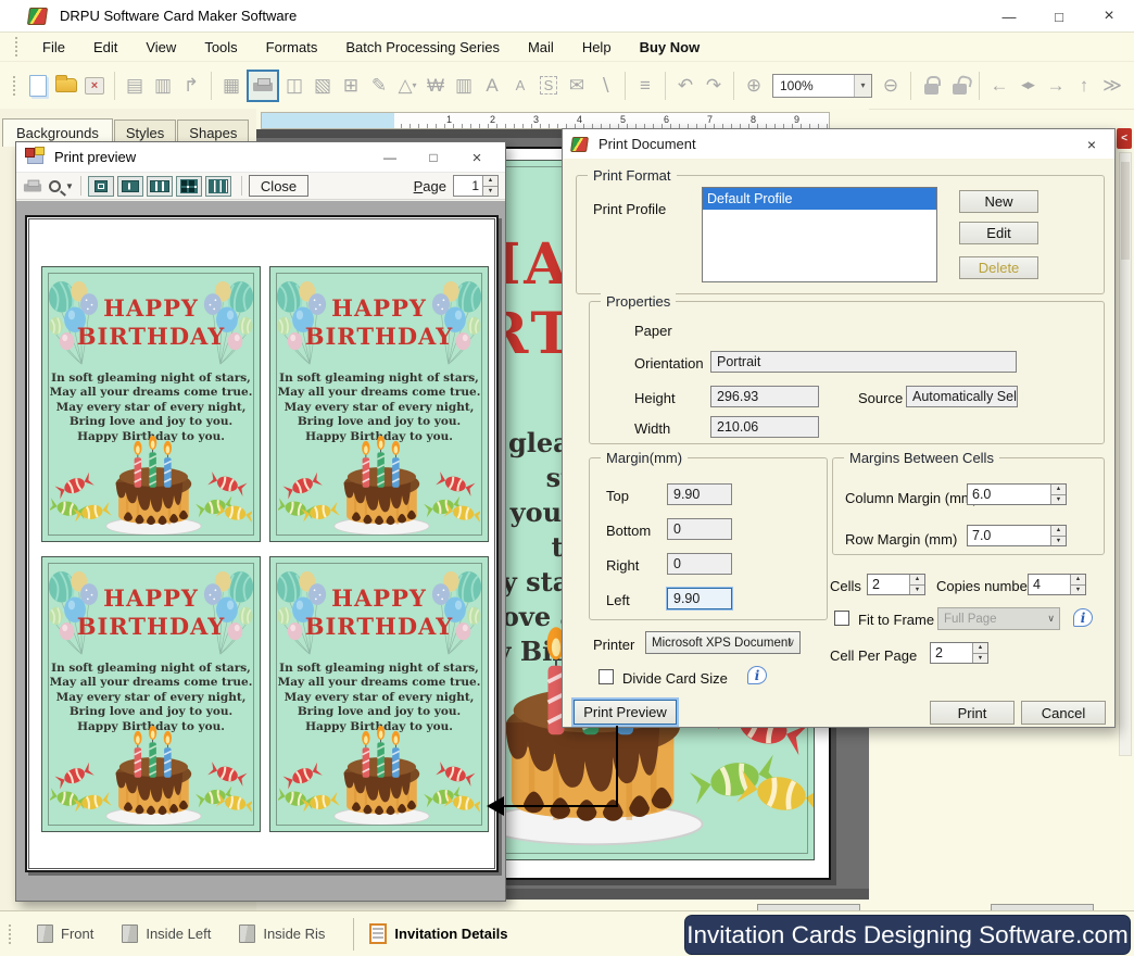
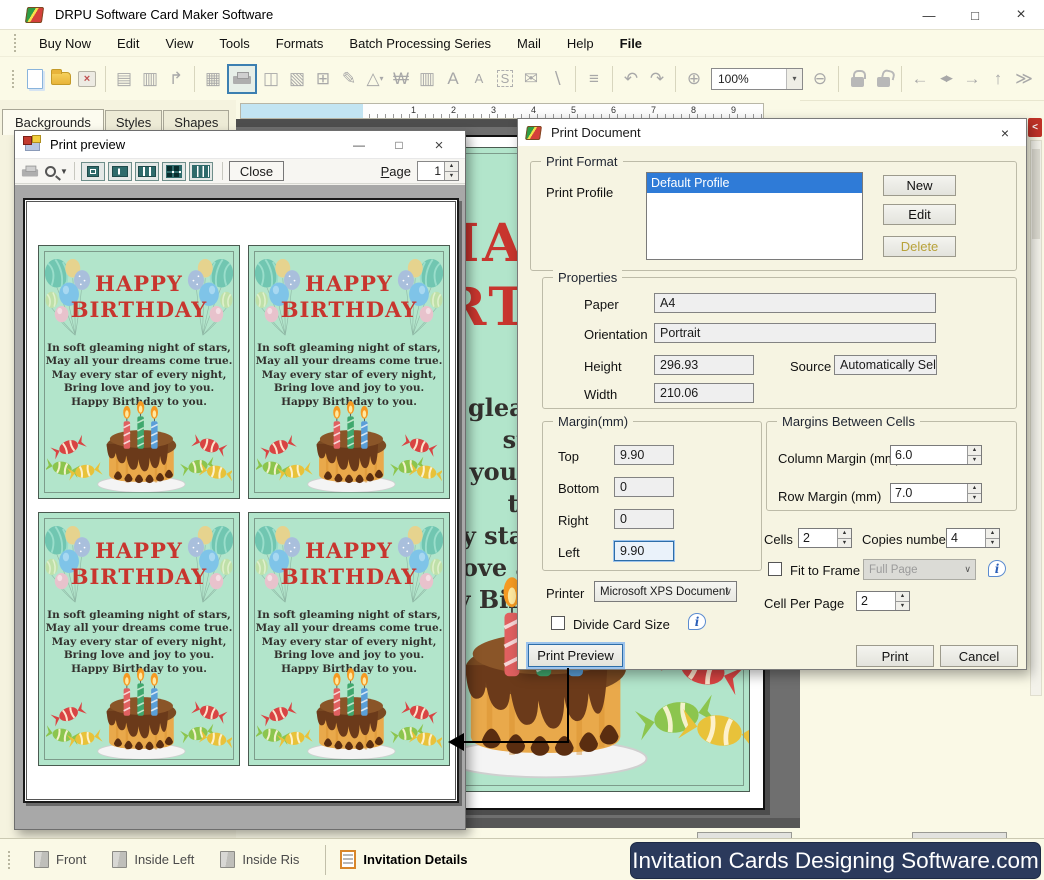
  DRPU Software Card Maker Software
  —
  □
  ×
- File
+ Buy Now
  Edit
  View
  Tools
  Formats
  Batch Processing Series
  Mail
  Help
- Buy Now
+ File
  ×
  ▤
  ▥
  ↱
  ▦
  ◫
  ▧
  ⊞
  ✎
  △
  ▾
  ₩
  ▥
  A
  A
  S
  ✉
  ∖
  ≡
  ↶
  ↷
  ⊕
  100%
  ▾
  ⊖
  ←
  ◀▶
  →
  ↑
  ≫
  Backgrounds
  Styles
  Shapes
  1
  2
  3
  4
  5
  6
  7
  8
  9
  <
  Print preview
  —
  □
  ×
  ▼
  Close
  Page
  1
  HAPPY
  BIRTHDAY
  In soft gleaming night of stars,
  May all your dreams come true.
  May every star of every night,
  Bring love and joy to you.
  Happy Birtday to you.
  HAPPY
  BIRTHDAY
  In soft gleaming night of stars,
  May all your dreams come true.
  May every star of every night,
  Bring love and joy to you.
  Happy Birtday to you.
  HAPPY
  BIRTHDAY
  In soft gleaming night of stars,
  May all your dreams come true.
  May every star of every night,
  Bring love and joy to you.
  Happy Birtday to you.
  HAPPY
  BIRTHDAY
  In soft gleaming night of stars,
  May all your dreams come true.
  May every star of every night,
  Bring love and joy to you.
  Happy Birtday to you.
  Print Document
  ×
  Print Format
  Print Profile
  Default Profile
  New
  Edit
  Delete
  Properties
  Paper
+ A4
  Orientation
  Portrait
  Height
  296.93
  Source
  Automatically Sel
  Width
  210.06
  Margin(mm)
  Top
  9.90
  Bottom
  0
  Right
  0
  Left
  9.90
  Margins Between Cells
  Column Margin (m
  6.0
  Row Margin (mm)
  7.0
  Cells
  2
  Copies numbe
  4
  Fit to Frame
  Full Page
  ∨
  i
  Printer
  Microsoft XPS Document
  ∨
  Cell Per Page
  2
  Divide Card Size
  i
  Print Preview
  Print
  Cancel
  Front
  Inside Left
  Inside Ris
  Invitation Details
  Invitation Cards Designing Software.com
